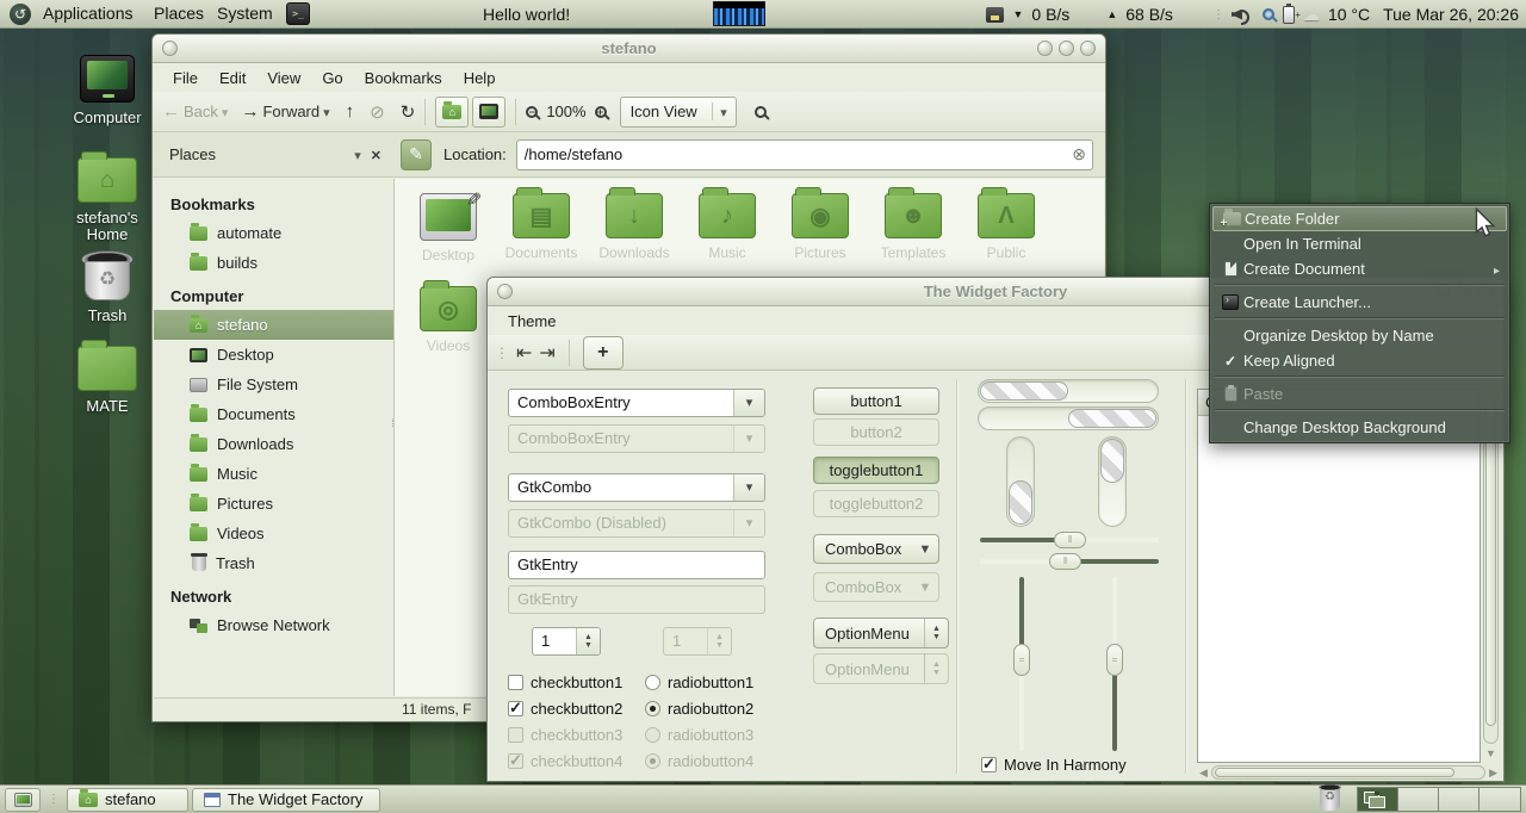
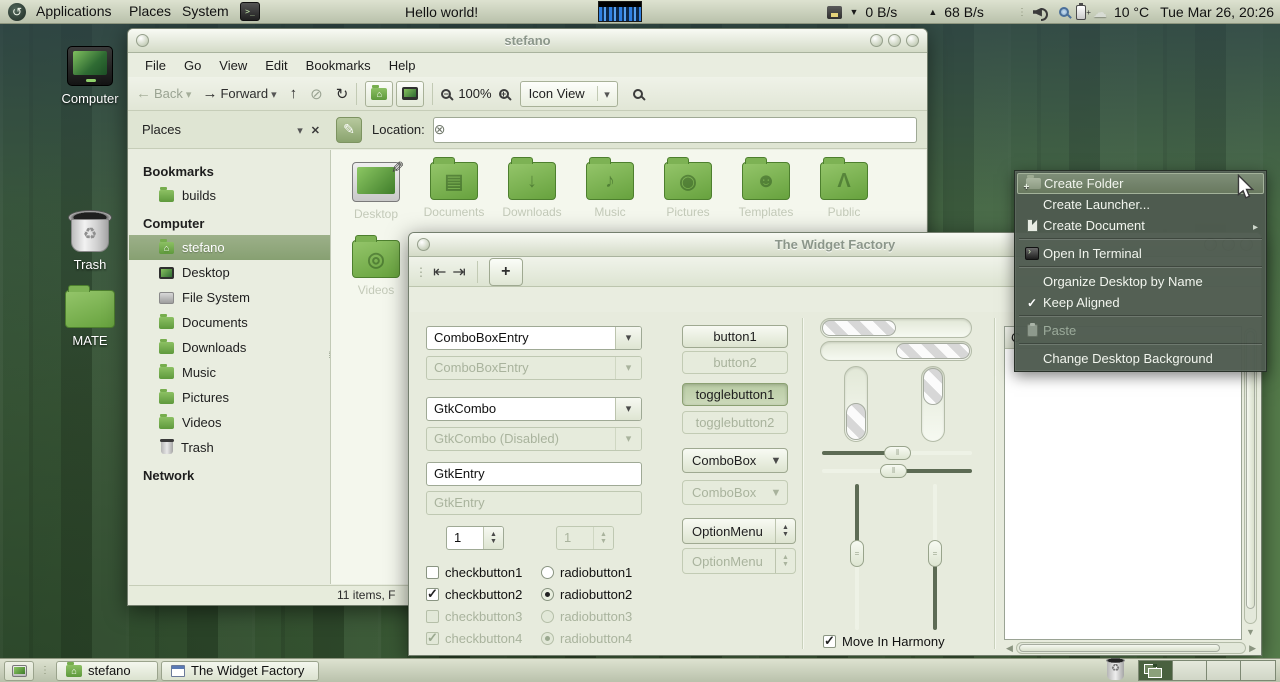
  Computer
- ⌂
- stefano's Home
  Trash
  MATE
  stefano
  File
- Edit
+ Go
  View
- Go
+ Edit
  Bookmarks
  Help
  Back
  Forward
  −
  100%
  +
  Icon View
  Places
  Location:
- /home/stefano
  Bookmarks
- automate
  builds
  Computer
  stefano
  Desktop
  File System
  Documents
  Downloads
  Music
  Pictures
  Videos
  Trash
  Network
- Browse Network
  ⁞
  Desktop
  ▤
  Documents
  ↓
  Downloads
  ♪
  Music
  ◉
  Pictures
  ☻
  Templates
  Λ
  Public
  ◎
  Videos
  11 items, F
  The Widget Factory
- Theme
  +
  ComboBoxEntry
  ComboBoxEntry
  GtkCombo
  GtkCombo (Disabled)
  GtkEntry
  GtkEntry
  1
  1
  checkbutton1
  checkbutton2
  checkbutton3
  checkbutton4
  radiobutton1
  radiobutton2
  radiobutton3
  radiobutton4
  button1
  button2
  togglebutton1
  togglebutton2
  ComboBox
  ▼
  ComboBox
  ▼
  OptionMenu
  OptionMenu
  ‖
  ‖
  =
  =
  Move In Harmony
  ▼
  ◀
  ▶
  Create Folder
- Open In Terminal
+ Create Launcher...
  Create Document
- Create Launcher...
+ Open In Terminal
  Organize Desktop by Name
  Keep Aligned
  Paste
  Change Desktop Background
  Applications
  Places
  System
  Hello world!
  ▼
  0 B/s
  ▲
  68 B/s
  ⋮
  ☁
  10 °C
  Tue Mar 26, 20:26
  ⋮
  stefano
  The Widget Factory
